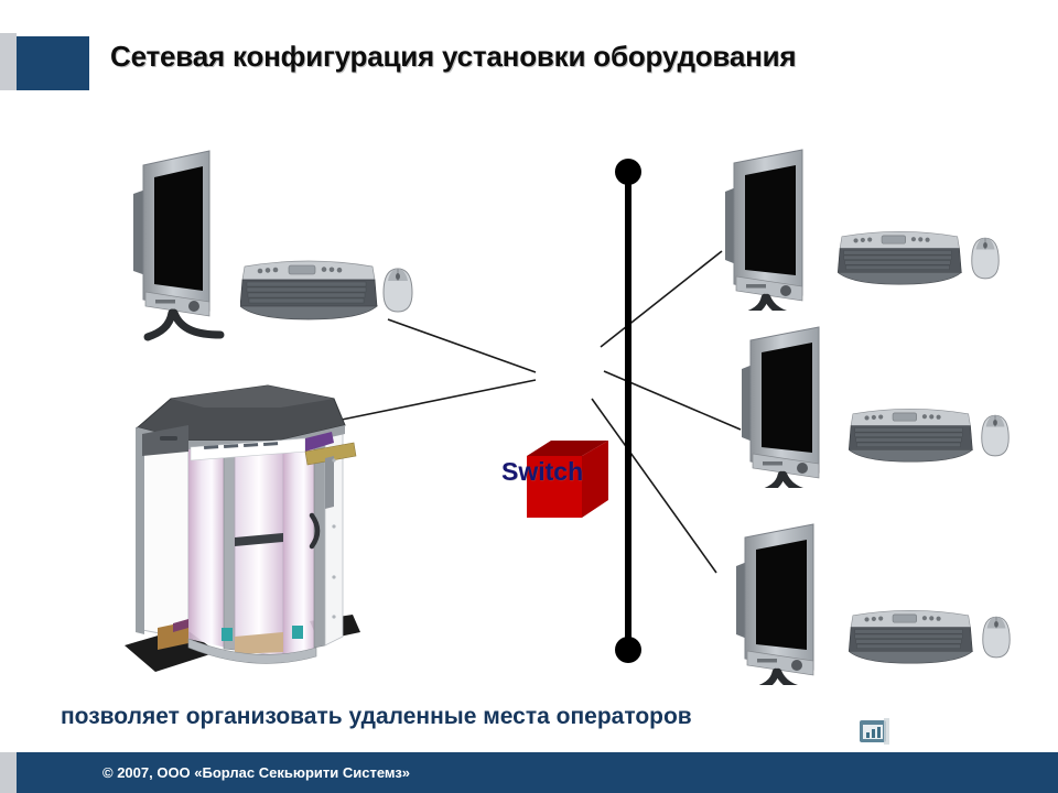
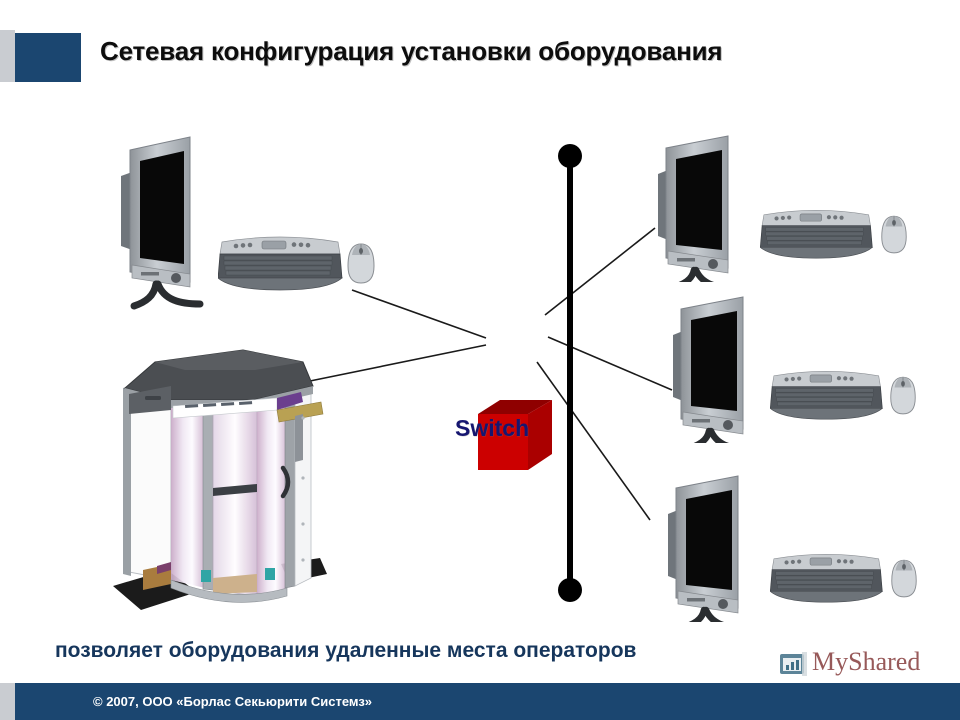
  Сетевая конфигурация установки оборудования
  Switch
- позволяет организовать удаленные места операторов
+ позволяет оборудования удаленные места операторов
  © 2007, ООО «Борлас Секьюрити Системз»
+ MyShared
